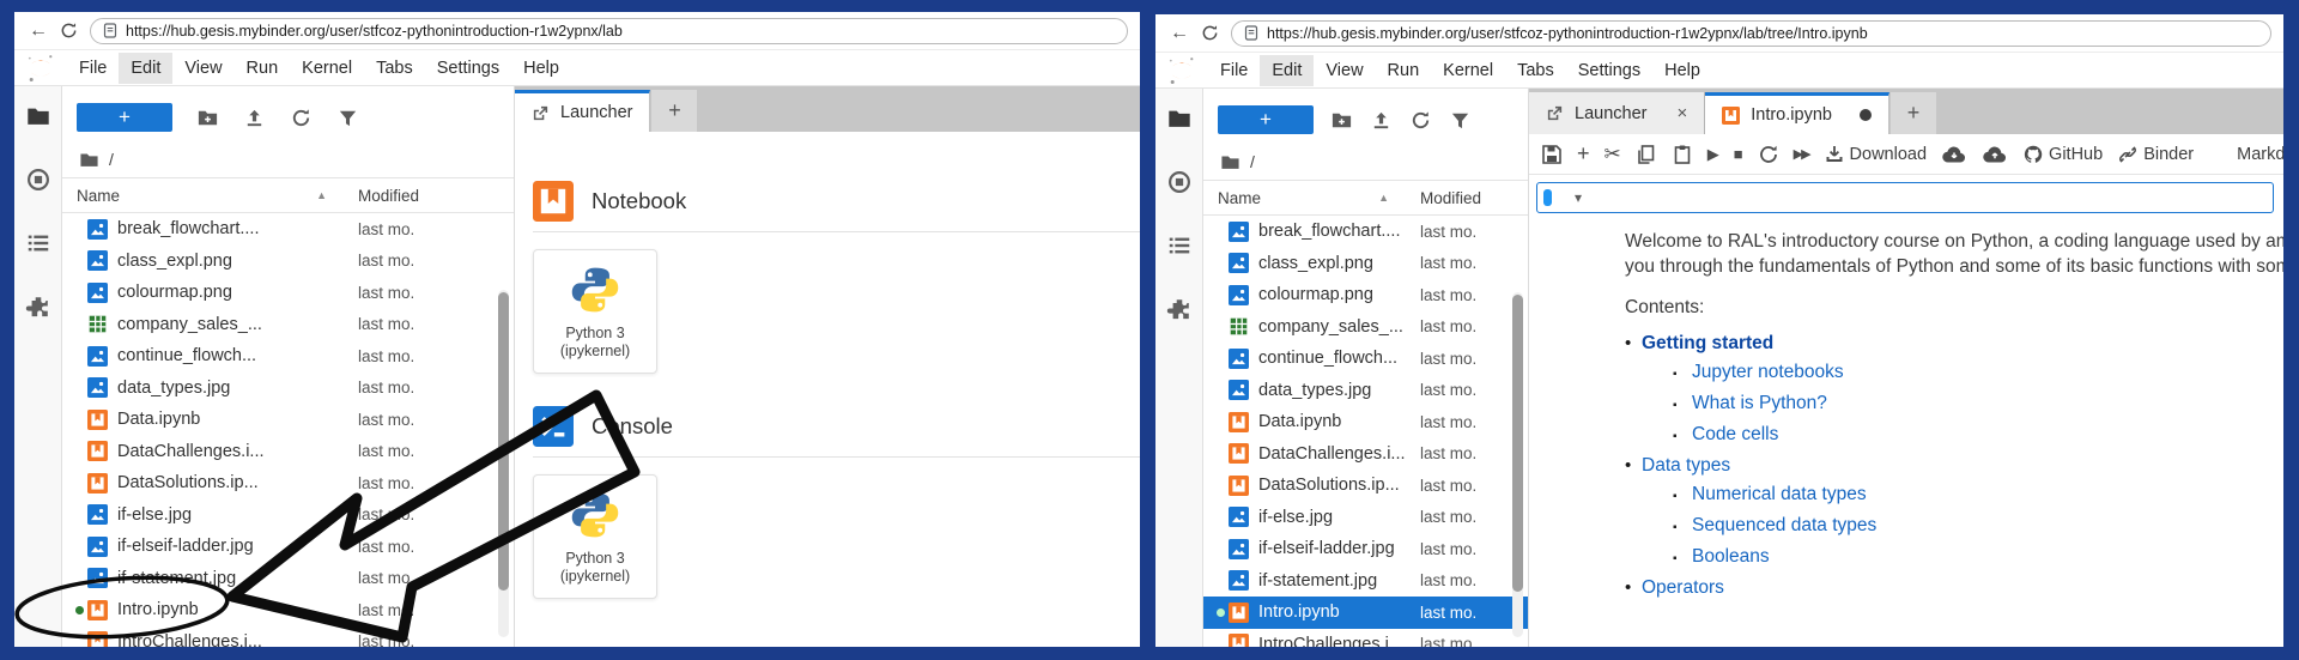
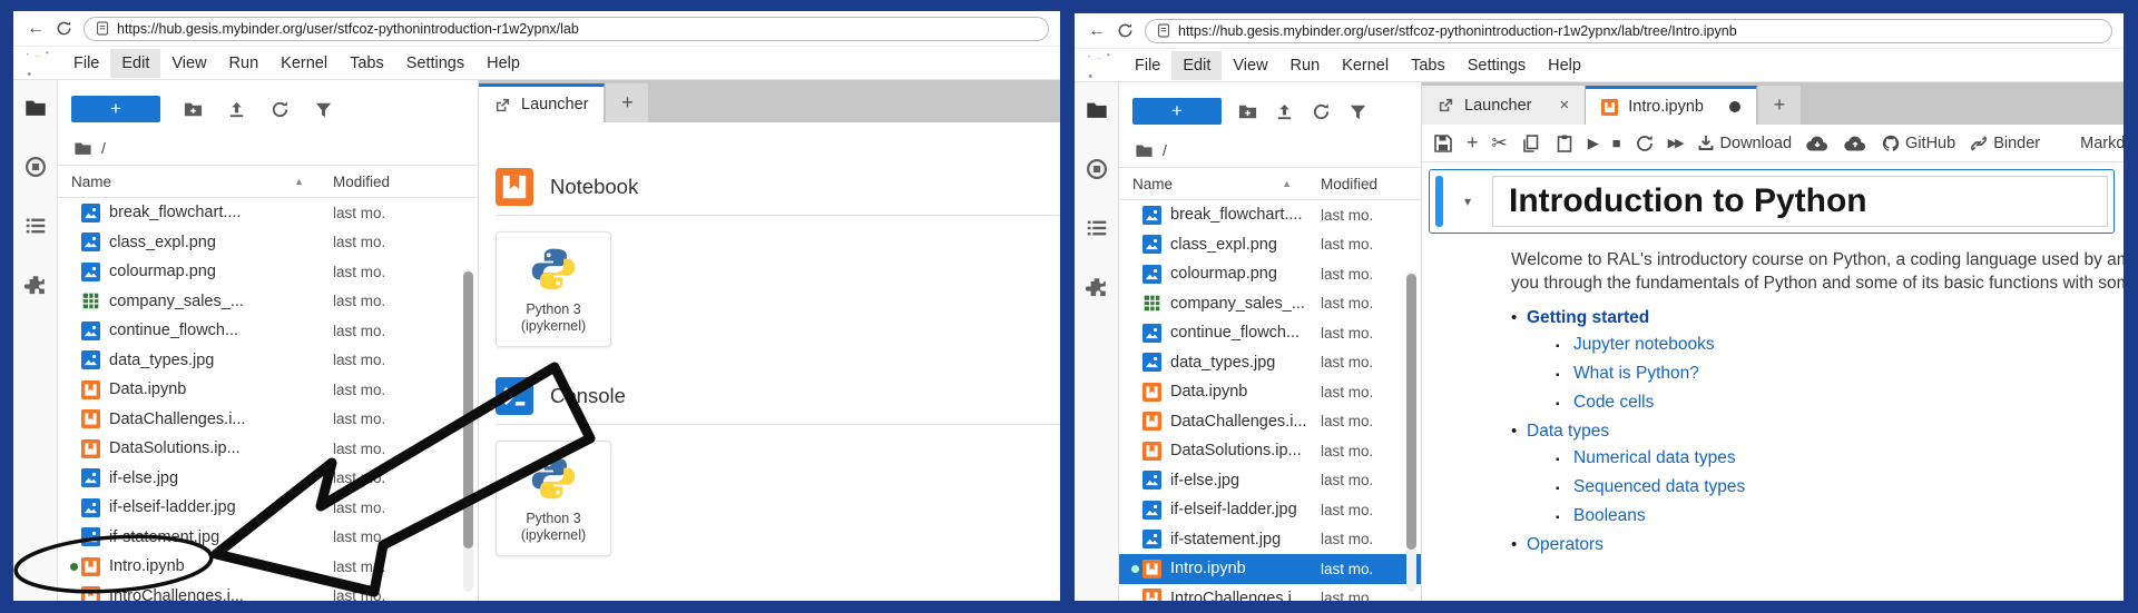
  ←
  https://hub.gesis.mybinder.org/user/stfcoz-pythonintroduction-r1w2ypnx/lab
  File
  Edit
  View
  Run
  Kernel
  Tabs
  Settings
  Help
  +
  /
  Name
  ▲
  Modified
  break_flowchart....
  last mo.
  class_expl.png
  last mo.
  colourmap.png
  last mo.
  company_sales_...
  last mo.
  continue_flowch...
  last mo.
  data_types.jpg
  last mo.
  Data.ipynb
  last mo.
  DataChallenges.i...
  last mo.
  DataSolutions.ip...
  last mo.
  if-else.jpg
  last.
  if-elseif-ladder.jpg
  last mo.
  last mo.
  Intro.ipynb
  last m
  IntroChallenges.i...
  last mo.
  Launcher
  +
  Notebook
  Python 3
  (ipykernel)
  Cnsole
  Python 3
  (ipykernel)
  ←
  https://hub.gesis.mybinder.org/user/stfcoz-pythonintroduction-r1w2ypnx/lab/tree/Intro.ipynb
  File
  Edit
  View
  Run
  Kernel
  Tabs
  Settings
  Help
  +
  /
  Name
  ▲
  Modified
  break_flowchart....
  last mo.
  class_expl.png
  last mo.
  colourmap.png
  last mo.
  company_sales_...
  last mo.
  continue_flowch...
  last mo.
  data_types.jpg
  last mo.
  Data.ipynb
  last mo.
  DataChallenges.i...
  last mo.
  DataSolutions.ip...
  last mo.
  if-else.jpg
  last mo.
  if-elseif-ladder.jpg
  last mo.
  if-statement.jpg
  last mo.
  Intro.ipynb
  last mo.
  IntroChallenges.i...
  last mo.
  Launcher
  ×
  Intro.ipynb
  +
  +
  ✂
  ▶
  ■
  ▶▶
  Download
  GitHub
  Binder
  ▾
+ Introduction to Python
  Welcome to RAL's introductory course on Python, a coding language used by a
  you through the fundamentals of Python and some of its basic functions with so
- Contents:
  •
  Getting started
  ▪
  Jupyter notebooks
  ▪
  What is Python?
  ▪
  Code cells
  •
  Data types
  ▪
  Numerical data types
  ▪
  Sequenced data types
  ▪
  Booleans
  •
  Operators
